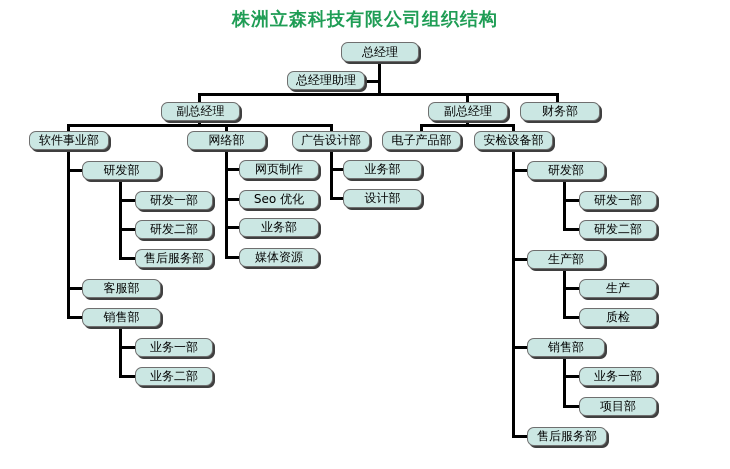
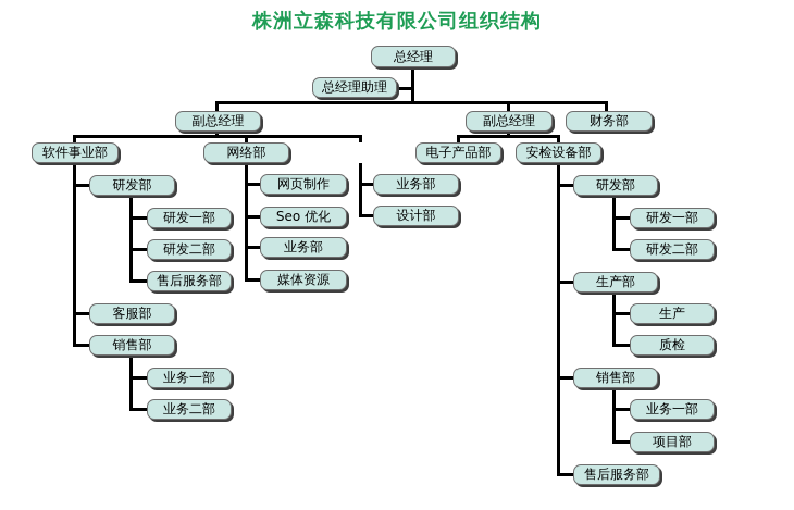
  株洲立森科技有限公司组织结构
  总经理
  总经理助理
  副总经理
  副总经理
  财务部
  软件事业部
  网络部
- 广告设计部
  电子产品部
  安检设备部
  研发部
  研发一部
  研发二部
  售后服务部
  客服部
  销售部
  业务一部
  业务二部
  网页制作
  Seo 优化
  业务部
  媒体资源
  业务部
  设计部
  研发部
  研发一部
  研发二部
  生产部
  生产
  质检
  销售部
  业务一部
  项目部
  售后服务部
